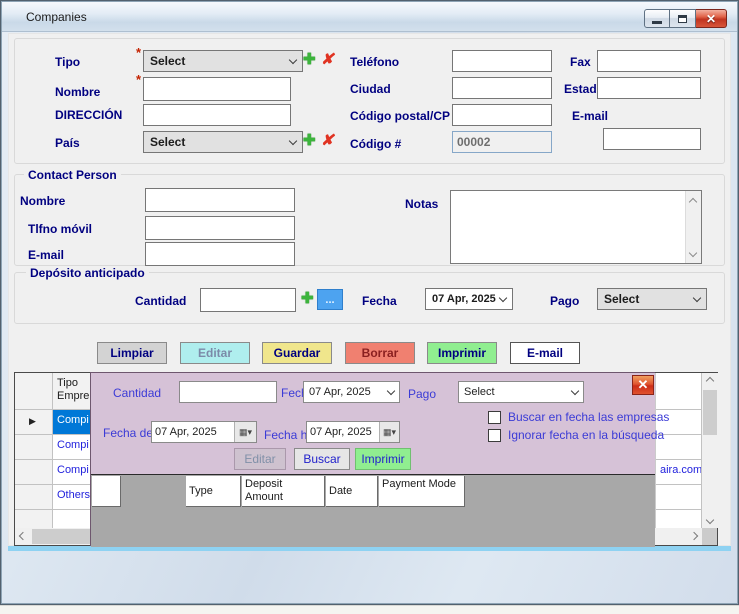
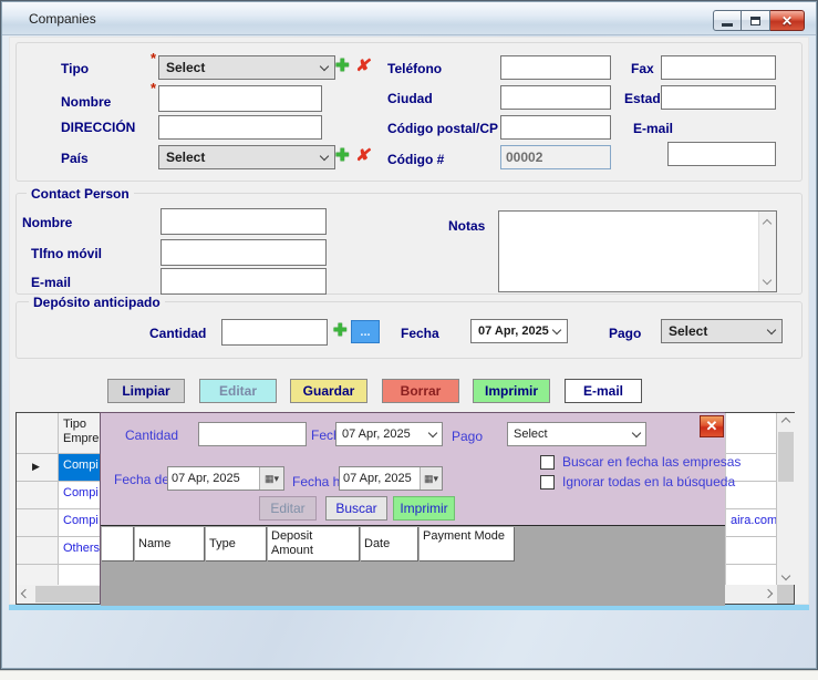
  Companies
  ✕
  Tipo
  *
  Select
  ✚
  ✘
  Teléfono
  Fax
  Nombre
  *
  Ciudad
  Estad
  DIRECCIÓN
  Código postal/CP
  E-mail
  País
  Select
  ✚
  ✘
  Código #
  00002
  Contact Person
  Nombre
  Tlfno móvil
  E-mail
  Notas
  Depósito anticipado
  Cantidad
  ✚
  ...
  Fecha
  07 Apr, 2025
  Pago
  Select
  Limpiar
  Editar
  Guardar
  Borrar
  Imprimir
  E-mail
  Tipo Empre
  ▶
  Compi
  Compi
  Compi
  Others
  aira.com
  ✕
  Cantidad
  07 Apr, 2025
  Pago
  Select
  Buscar en fecha las empresas
- Ignorar fecha en la búsqueda
+ Ignorar todas en la búsqueda
  Fecha de
  07 Apr, 2025
  ▦▾
  Fecha h
  07 Apr, 2025
  ▦▾
  Editar
  Buscar
  Imprimir
+ Name
  Type
  Deposit Amount
  Date
  Payment Mode
